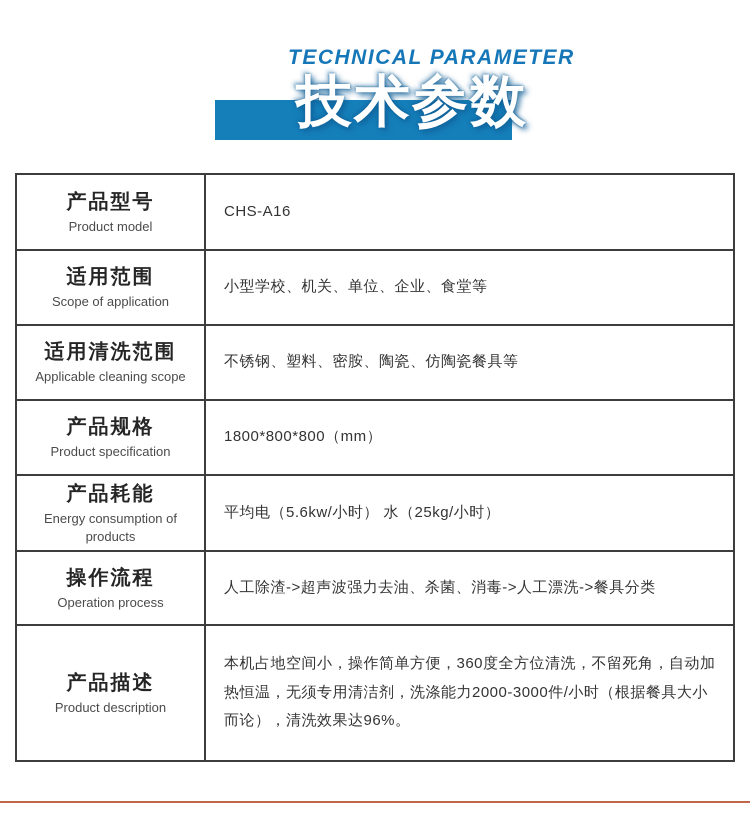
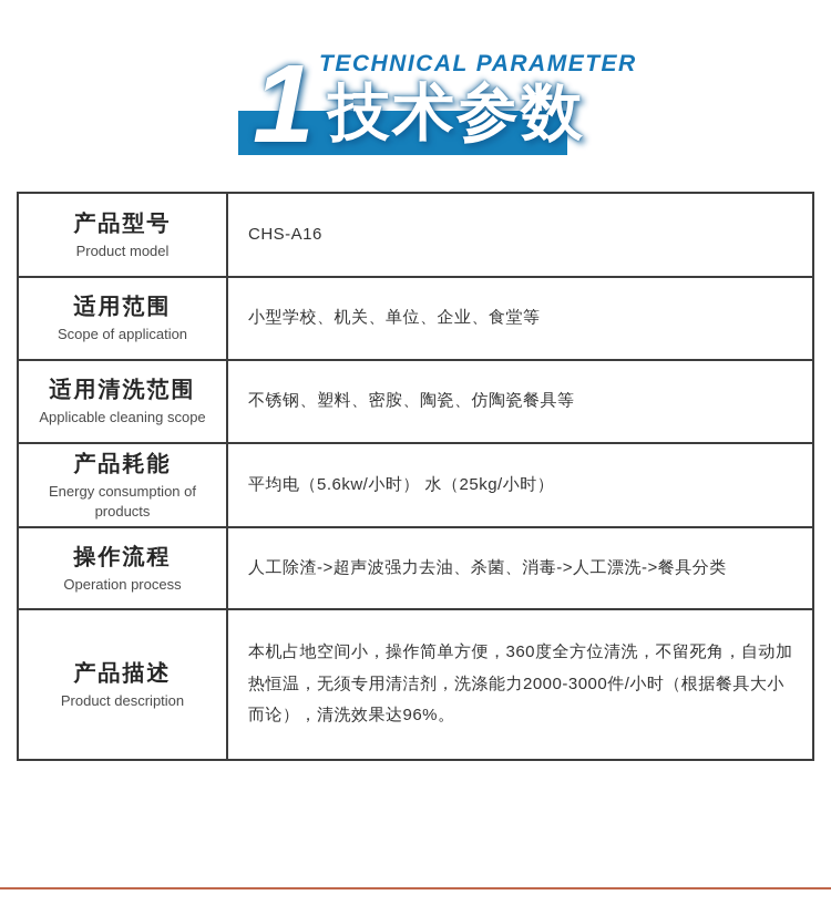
  TECHNICAL PARAMETER
+ 1
  技术参数
  产品型号
  Product model
  CHS-A16
  适用范围
  Scope of application
  小型学校、机关、单位、企业、食堂等
  适用清洗范围
  Applicable cleaning scope
  不锈钢、塑料、密胺、陶瓷、仿陶瓷餐具等
- 产品规格
- Product specification
- 1800*800*800（mm）
  产品耗能
  Energy consumption of products
  平均电（5.6kw/小时） 水（25kg/小时）
  操作流程
  Operation process
  人工除渣->超声波强力去油、杀菌、消毒->人工漂洗->餐具分类
  产品描述
  Product description
  本机占地空间小，操作简单方便，360度全方位清洗，不留死角，自动加热恒温，无须专用清洁剂，洗涤能力2000-3000件/小时（根据餐具大小而论），清洗效果达96%。
